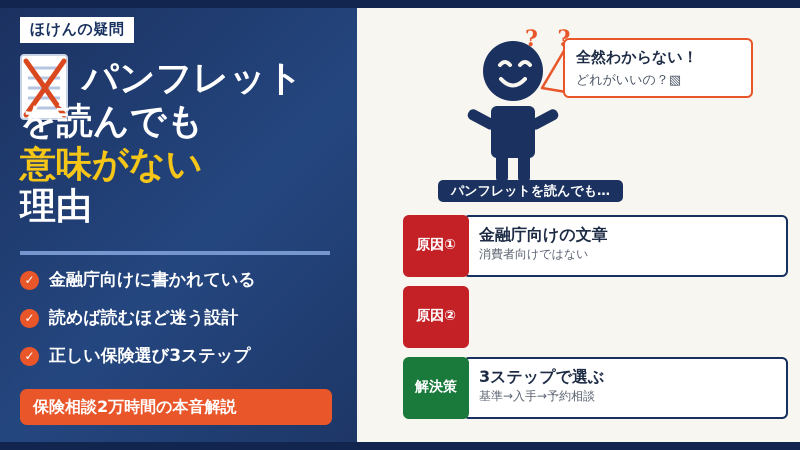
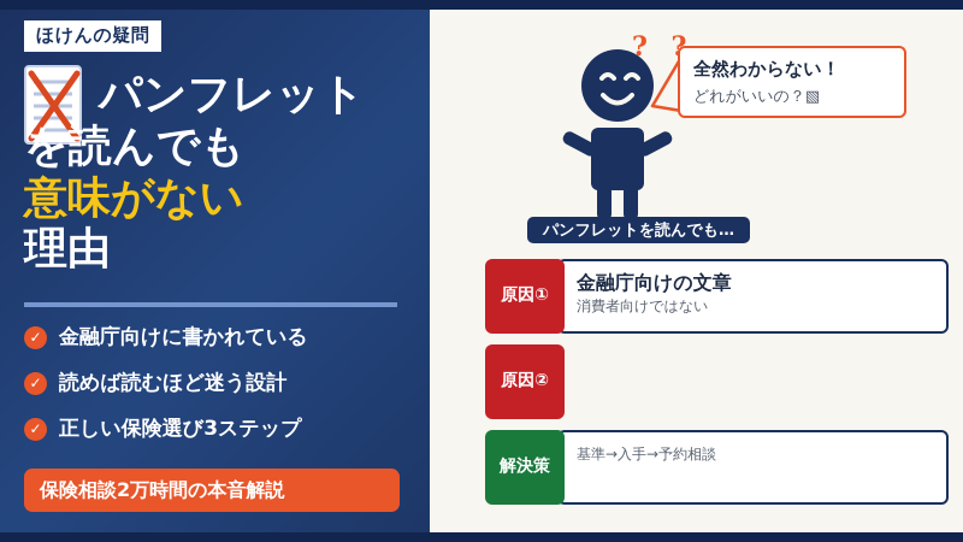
  ほけんの疑問
  パンフレット
  を読んでも
  意味がない
  理由
  ✓
  金融庁向けに書かれている
  ✓
  読めば読むほど迷う設計
  ✓
  正しい保険選び3ステップ
  保険相談2万時間の本音解説
  全然わからない！
  どれがいいの？▧
  パンフレットを読んでも…
  原因①
  金融庁向けの文章
  消費者向けではない
  原因②
  解決策
- 3ステップで選ぶ
  基準→入手→予約相談
